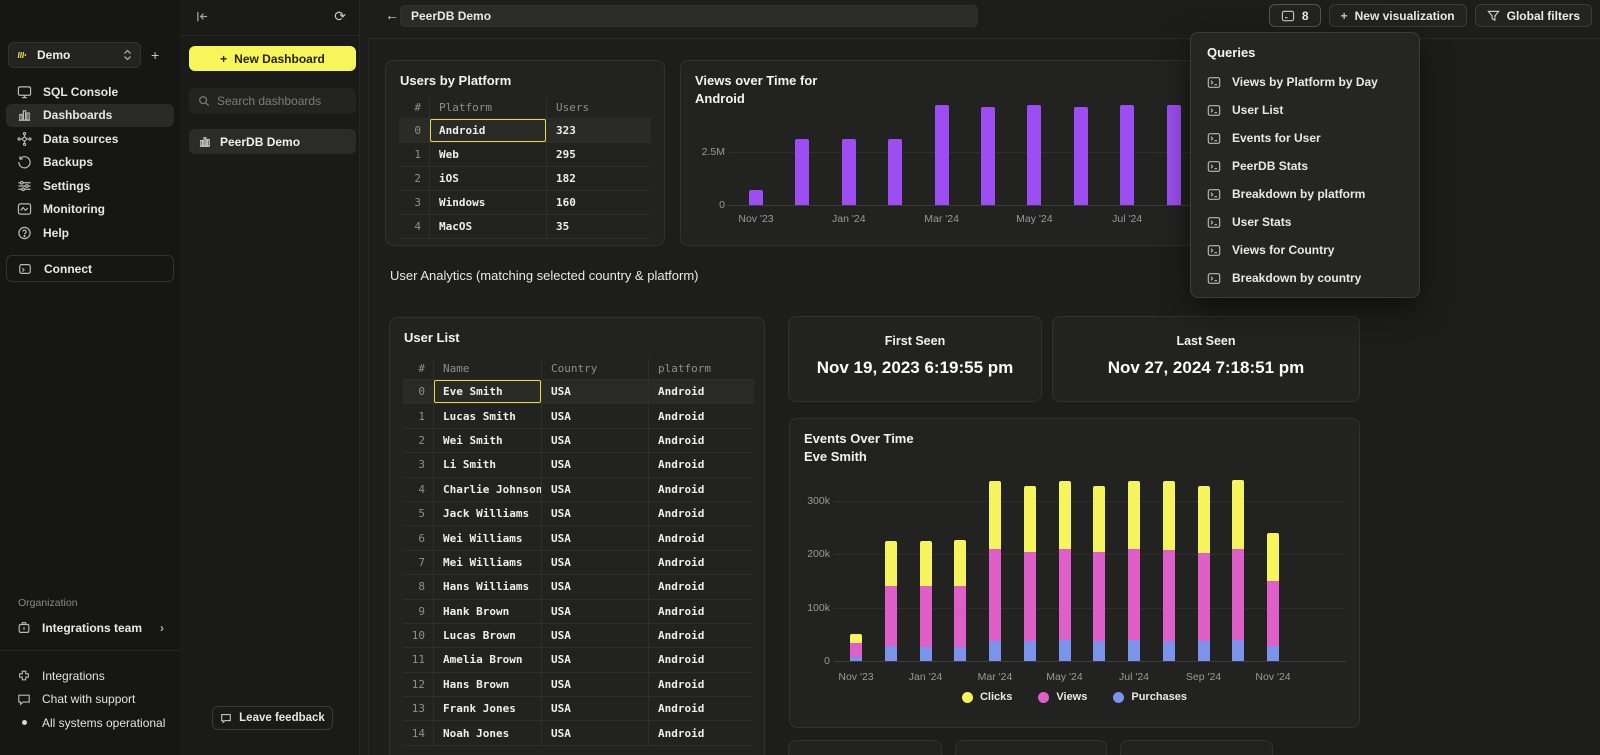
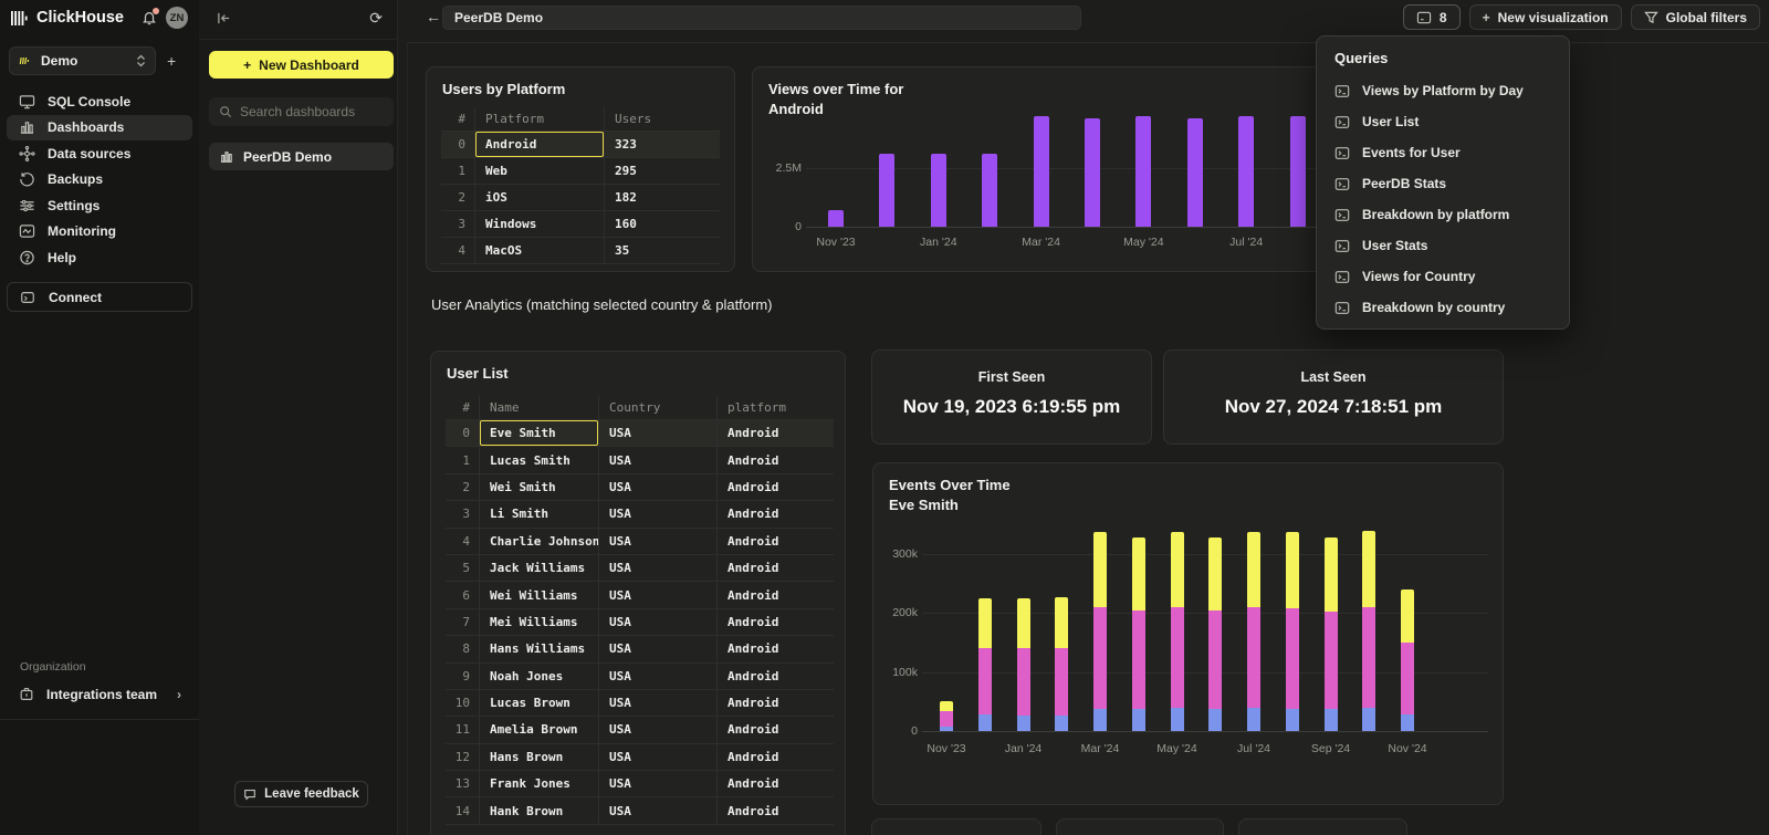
+ ClickHouse
+ ZN
  Demo
  +
  SQL Console
  Dashboards
  Data sources
  Backups
  Settings
  Monitoring
  Help
  Connect
  Organization
  Integrations team
  ›
- Integrations
- Chat with support
- All systems operational
  ⟳
  +
  New Dashboard
  Search dashboards
  PeerDB Demo
  Leave feedback
  ←
  PeerDB Demo
  8
  +
  New visualization
  Global filters
  Users by Platform
  #
  Platform
  Users
  0
  Android
  323
  1
  Web
  295
  2
  iOS
  182
  3
  Windows
  160
  4
  MacOS
  35
  Views over Time for
  Android
  0
  2.5M
  Nov '23
  Jan '24
  Mar '24
  May '24
  Jul '24
  User Analytics (matching selected country & platform)
  User List
  #
  Name
  Country
  platform
  0
  Eve Smith
  USA
  Android
  1
  Lucas Smith
  USA
  Android
  2
  Wei Smith
  USA
  Android
  3
  Li Smith
  USA
  Android
  4
  Charlie Johnson
  USA
  Android
  5
  Jack Williams
  USA
  Android
  6
  Wei Williams
  USA
  Android
  7
  Mei Williams
  USA
  Android
  8
  Hans Williams
  USA
  Android
  9
- Hank Brown
+ Noah Jones
  USA
  Android
  10
  Lucas Brown
  USA
  Android
  11
  Amelia Brown
  USA
  Android
  12
  Hans Brown
  USA
  Android
  13
  Frank Jones
  USA
  Android
  14
- Noah Jones
+ Hank Brown
  USA
  Android
  First Seen
  Nov 19, 2023 6:19:55 pm
  Last Seen
  Nov 27, 2024 7:18:51 pm
  Events Over Time
  Eve Smith
  0
  100k
  200k
  300k
  Nov '23
  Jan '24
  Mar '24
  May '24
  Jul '24
  Sep '24
  Nov '24
- Clicks
- Views
- Purchases
  Queries
  Views by Platform by Day
  User List
  Events for User
  PeerDB Stats
  Breakdown by platform
  User Stats
  Views for Country
  Breakdown by country
